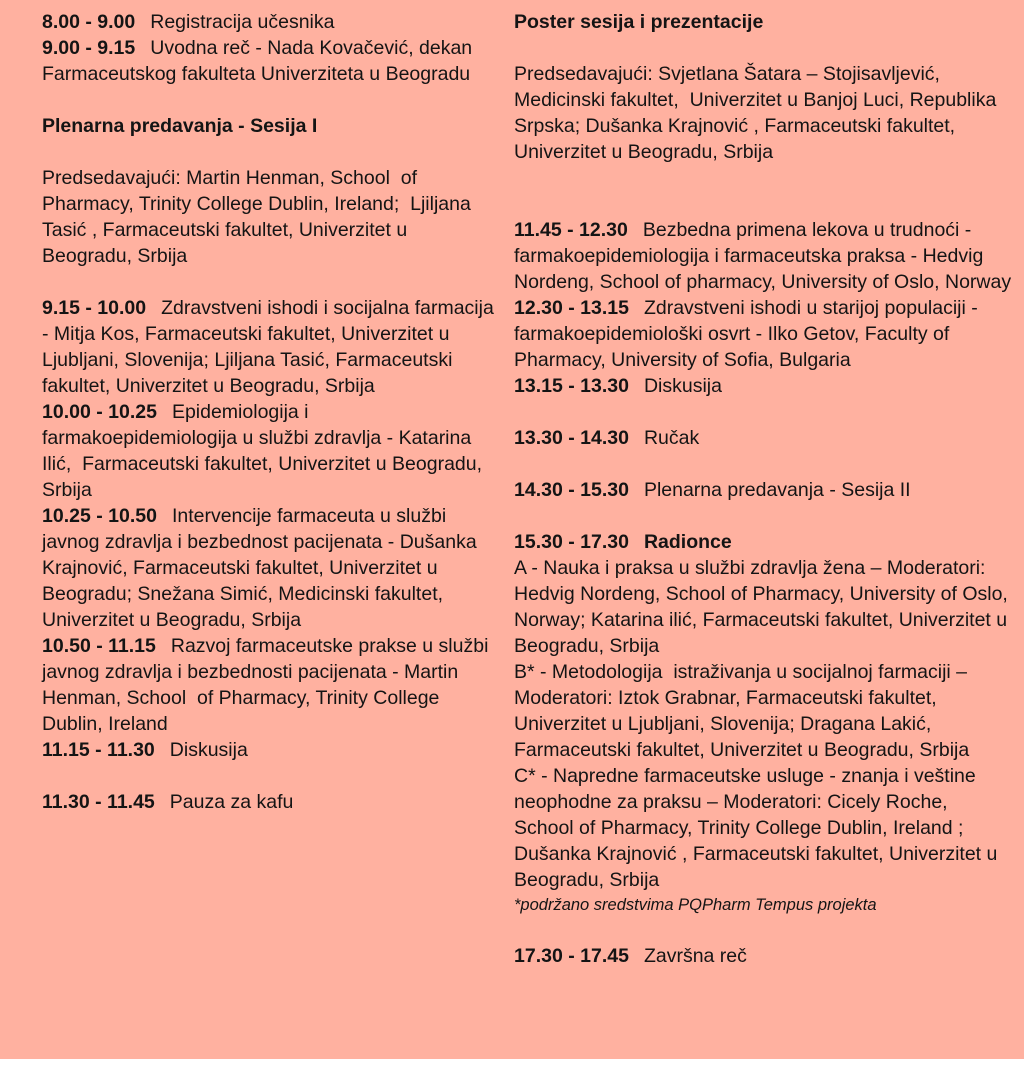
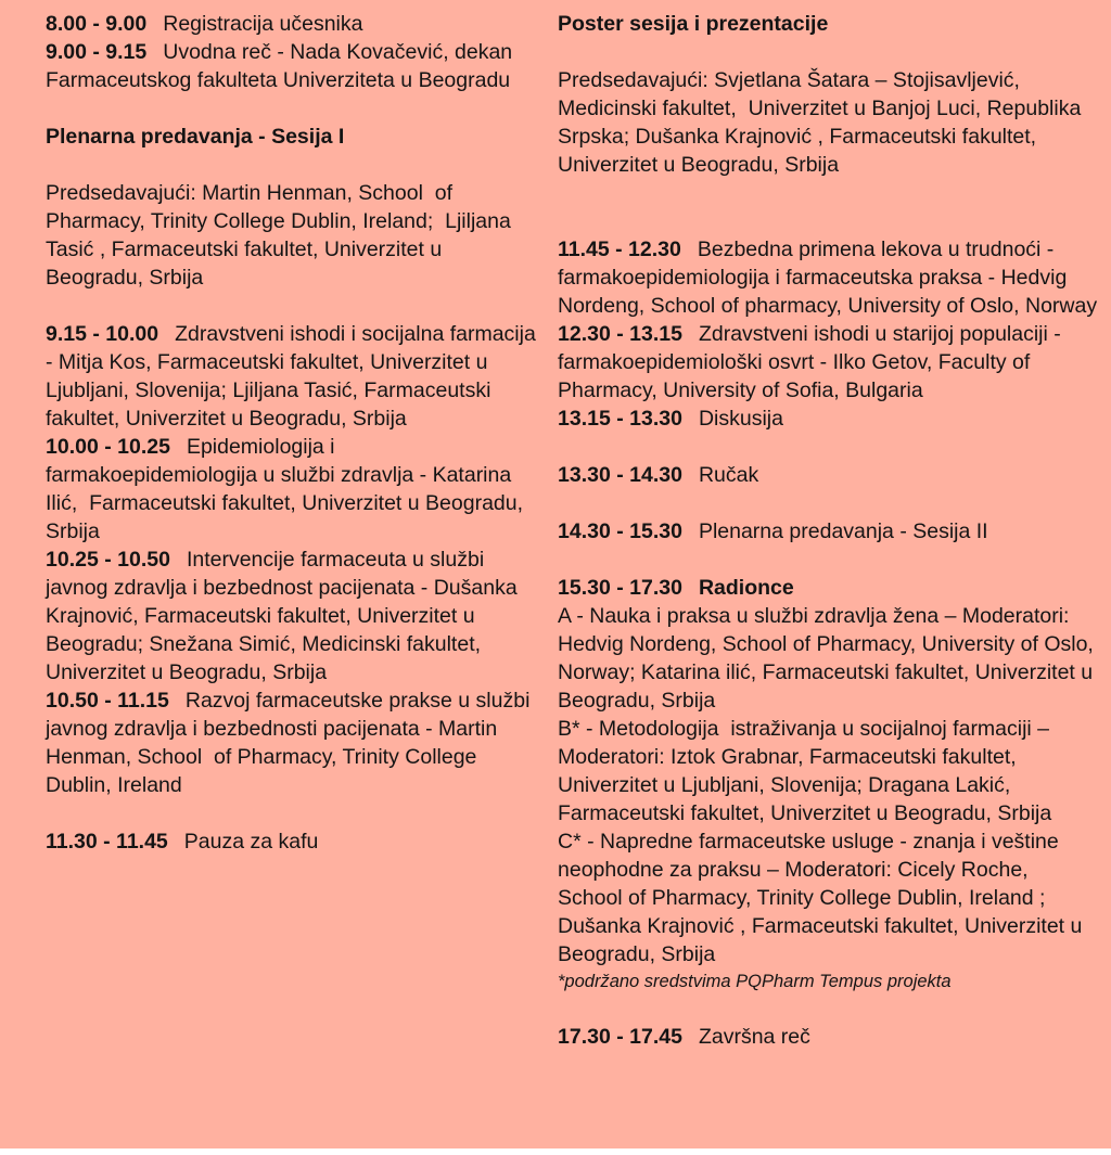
  8.00 - 9.00 Registracija učesnika
  9.00 - 9.15 Uvodna reč - Nada Kovačević, dekan Farmaceutskog fakulteta Univerziteta u Beogradu
  Plenarna predavanja - Sesija I
  Predsedavajući: Martin Henman, School of Pharmacy, Trinity College Dublin, Ireland; Ljiljana Tasić , Farmaceutski fakultet, Univerzitet u Beogradu, Srbija
  9.15 - 10.00 Zdravstveni ishodi i socijalna farmacija - Mitja Kos, Farmaceutski fakultet, Univerzitet u Ljubljani, Slovenija; Ljiljana Tasić, Farmaceutski fakultet, Univerzitet u Beogradu, Srbija
  10.00 - 10.25 Epidemiologija i farmakoepidemiologija u službi zdravlja - Katarina Ilić, Farmaceutski fakultet, Univerzitet u Beogradu, Srbija
  10.25 - 10.50 Intervencije farmaceuta u službi javnog zdravlja i bezbednost pacijenata - Dušanka Krajnović, Farmaceutski fakultet, Univerzitet u Beogradu; Snežana Simić, Medicinski fakultet, Univerzitet u Beogradu, Srbija
  10.50 - 11.15 Razvoj farmaceutske prakse u službi javnog zdravlja i bezbednosti pacijenata - Martin Henman, School of Pharmacy, Trinity College Dublin, Ireland
- 11.15 - 11.30 Diskusija
  11.30 - 11.45 Pauza za kafu
  Poster sesija i prezentacije
  Predsedavajući: Svjetlana Šatara – Stojisavljević, Medicinski fakultet, Univerzitet u Banjoj Luci, Republika Srpska; Dušanka Krajnović , Farmaceutski fakultet, Univerzitet u Beogradu, Srbija
  11.45 - 12.30 Bezbedna primena lekova u trudnoći - farmakoepidemiologija i farmaceutska praksa - Hedvig Nordeng, School of pharmacy, University of Oslo, Norway
  12.30 - 13.15 Zdravstveni ishodi u starijoj populaciji - farmakoepidemiološki osvrt - Ilko Getov, Faculty of Pharmacy, University of Sofia, Bulgaria
  13.15 - 13.30 Diskusija
  13.30 - 14.30 Ručak
  14.30 - 15.30 Plenarna predavanja - Sesija II
  15.30 - 17.30 Radionce
  A - Nauka i praksa u službi zdravlja žena – Moderatori: Hedvig Nordeng, School of Pharmacy, University of Oslo, Norway; Katarina ilić, Farmaceutski fakultet, Univerzitet u Beogradu, Srbija
  B* - Metodologija istraživanja u socijalnoj farmaciji – Moderatori: Iztok Grabnar, Farmaceutski fakultet, Univerzitet u Ljubljani, Slovenija; Dragana Lakić, Farmaceutski fakultet, Univerzitet u Beogradu, Srbija
  C* - Napredne farmaceutske usluge - znanja i veštine neophodne za praksu – Moderatori: Cicely Roche, School of Pharmacy, Trinity College Dublin, Ireland ; Dušanka Krajnović , Farmaceutski fakultet, Univerzitet u Beogradu, Srbija
  *podržano sredstvima PQPharm Tempus projekta
  17.30 - 17.45 Završna reč
